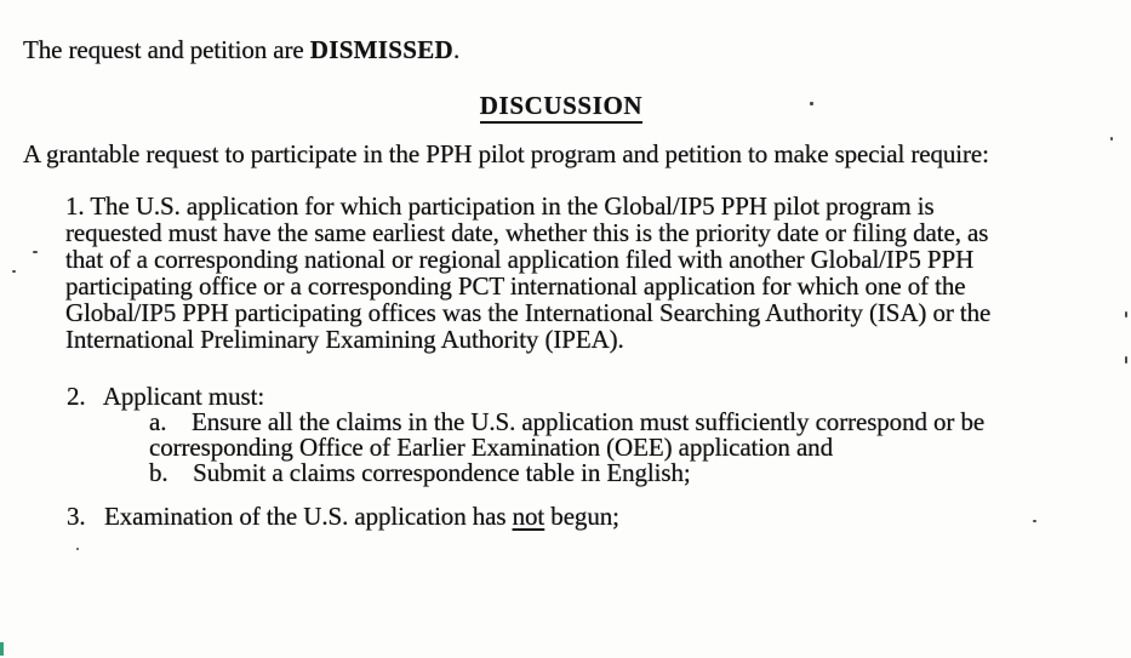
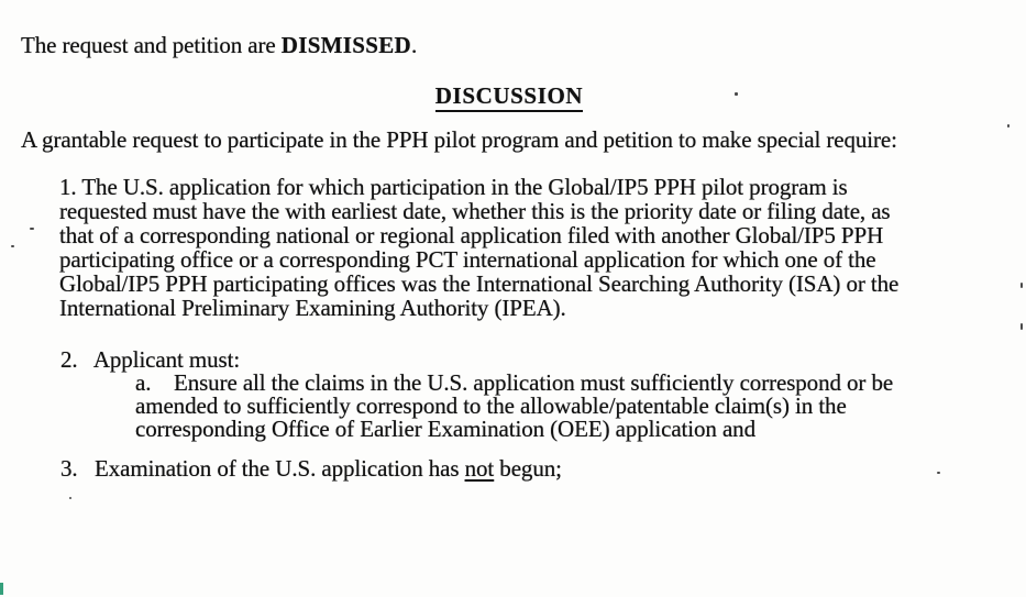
  The request and petition are DISMISSED.
  DISCUSSION
  A grantable request to participate in the PPH pilot program and petition to make special require:
  1. The U.S. application for which participation in the Global/IP5 PPH pilot program is
- requested must have the same earliest date, whether this is the priority date or filing date, as
+ requested must have the with earliest date, whether this is the priority date or filing date, as
  that of a corresponding national or regional application filed with another Global/IP5 PPH
  participating office or a corresponding PCT international application for which one of the
  Global/IP5 PPH participating offices was the International Searching Authority (ISA) or the
  International Preliminary Examining Authority (IPEA).
  2. Applicant must:
  a. Ensure all the claims in the U.S. application must sufficiently correspond or be
+ amended to sufficiently correspond to the allowable/patentable claim(s) in the
  corresponding Office of Earlier Examination (OEE) application and
- b. Submit a claims correspondence table in English;
  3. Examination of the U.S. application has not begun;
